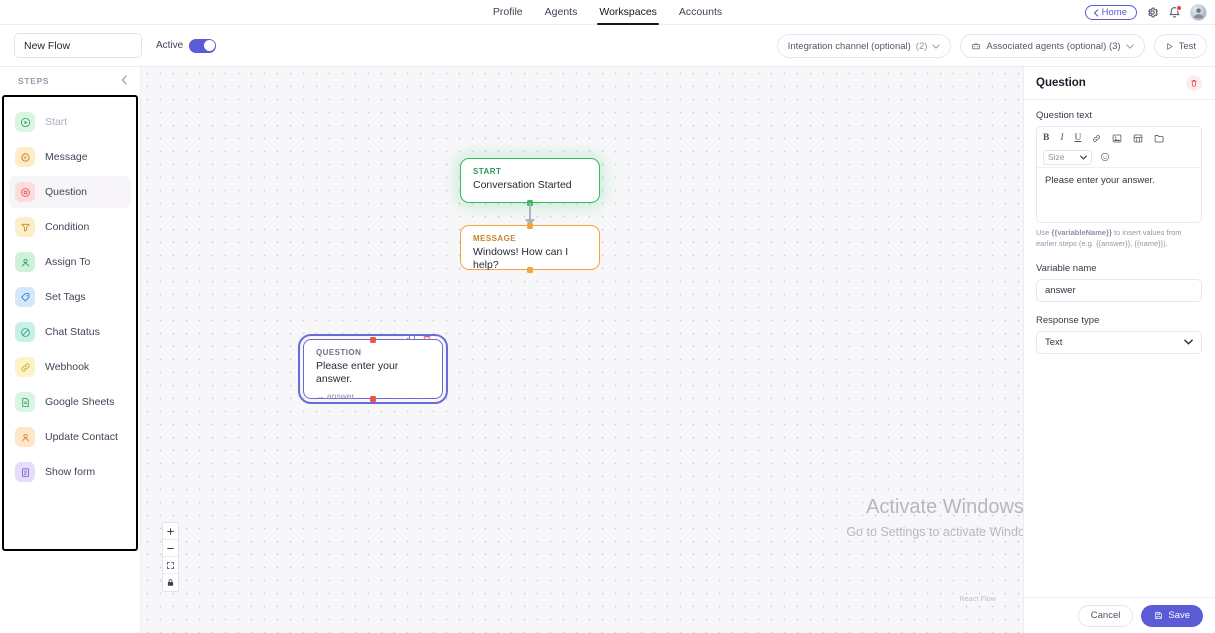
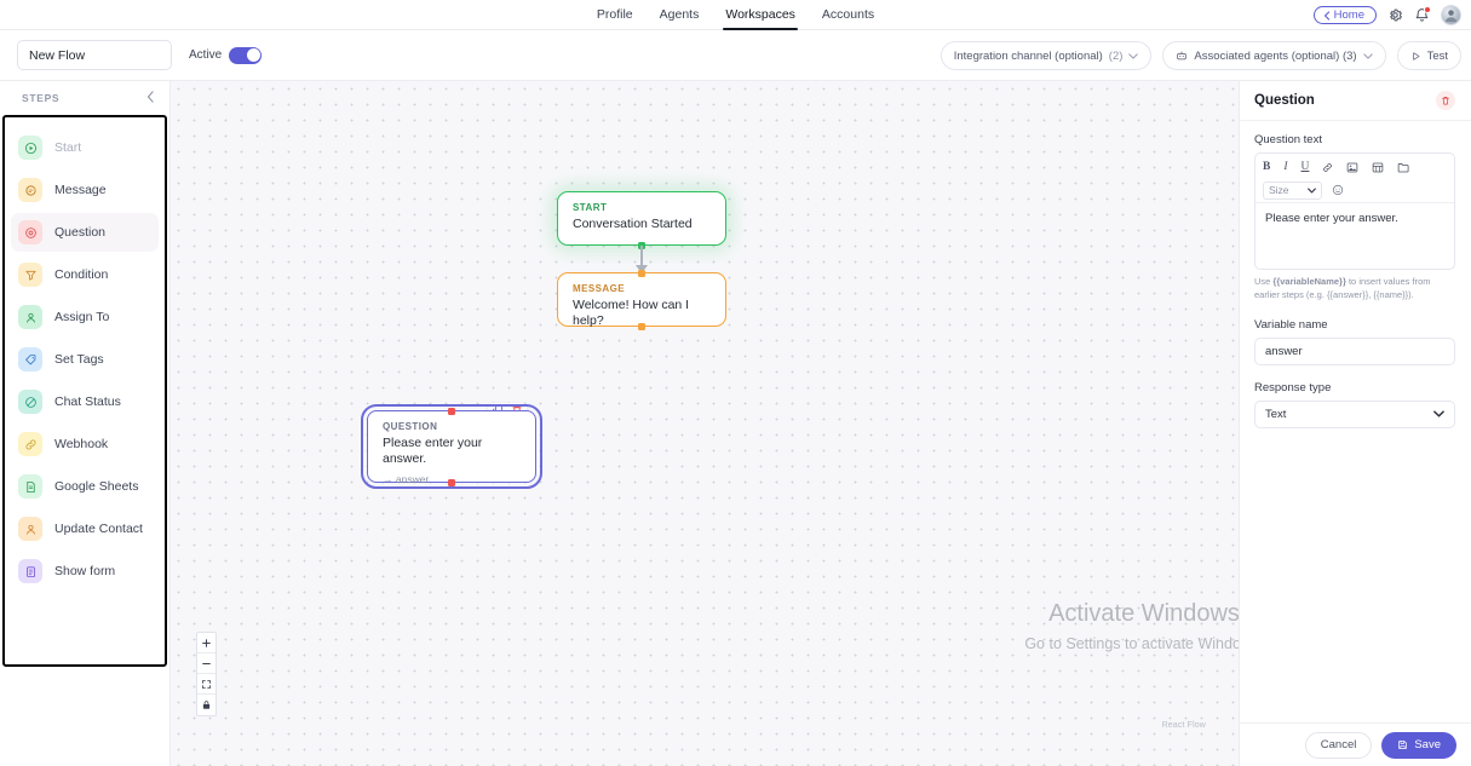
  Profile
  Agents
  Workspaces
  Accounts
  Home
  New Flow
  Active
  Integration channel (optional)
  (2)
  Associated agents (optional) (3)
  Test
  STEPS
  Start
  Message
  Question
  Condition
  Assign To
  Set Tags
  Chat Status
  Webhook
  Google Sheets
  Update Contact
  Show form
  START
  Conversation Started
  MESSAGE
- Windows! How can I help?
+ Welcome! How can I help?
  QUESTION
  Please enter your answer.
  → answer
  Activate Windows
  Go to Settings to activate Windo
  Question
  Question text
  B
  I
  U
  Size
  Please enter your answer.
  Use {{variableName}} to insert values from earlier steps (e.g. {{answer}}, {{name}}).
  Variable name
  answer
  Response type
  Text
  Cancel
  Save
